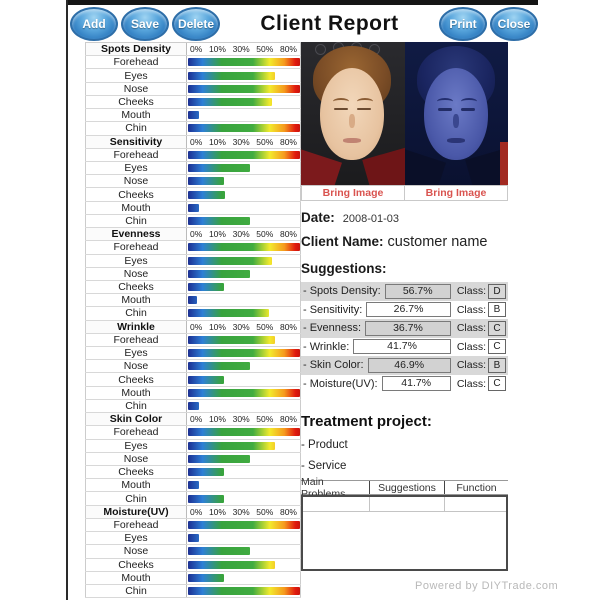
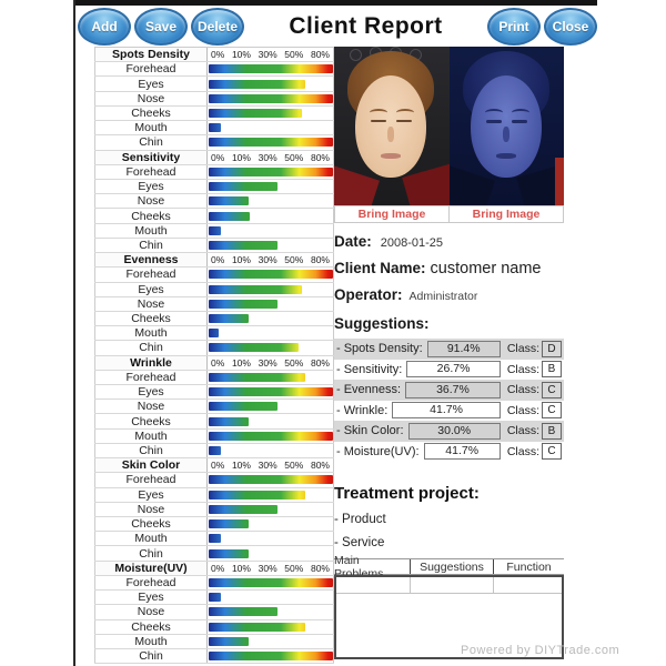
  Add
  Save
  Delete
  Client Report
  Print
  Close
  Spots Density
  0%
  10%
  30%
  50%
  80%
  Forehead
  Eyes
  Nose
  Cheeks
  Mouth
  Chin
  Sensitivity
  0%
  10%
  30%
  50%
  80%
  Forehead
  Eyes
  Nose
  Cheeks
  Mouth
  Chin
  Evenness
  0%
  10%
  30%
  50%
  80%
  Forehead
  Eyes
  Nose
  Cheeks
  Mouth
  Chin
  Wrinkle
  0%
  10%
  30%
  50%
  80%
  Forehead
  Eyes
  Nose
  Cheeks
  Mouth
  Chin
  Skin Color
  0%
  10%
  30%
  50%
  80%
  Forehead
  Eyes
  Nose
  Cheeks
  Mouth
  Chin
  Moisture(UV)
  0%
  10%
  30%
  50%
  80%
  Forehead
  Eyes
  Nose
  Cheeks
  Mouth
  Chin
  Bring Image
  Bring Image
  Date:
- 2008-01-03
+ 2008-01-25
  Client Name:
  customer name
+ Operator:
+ Administrator
  Suggestions:
  - Spots Density:
- 56.7%
+ 91.4%
  Class:
  D
  - Sensitivity:
  26.7%
  Class:
  B
  - Evenness:
  36.7%
  Class:
  C
  - Wrinkle:
  41.7%
  Class:
  C
  - Skin Color:
- 46.9%
+ 30.0%
  Class:
  B
  - Moisture(UV):
  41.7%
  Class:
  C
  Treatment project:
  - Product
  - Service
  Main Problems
  Suggestions
  Function
  Powered by DIYTrade.com
